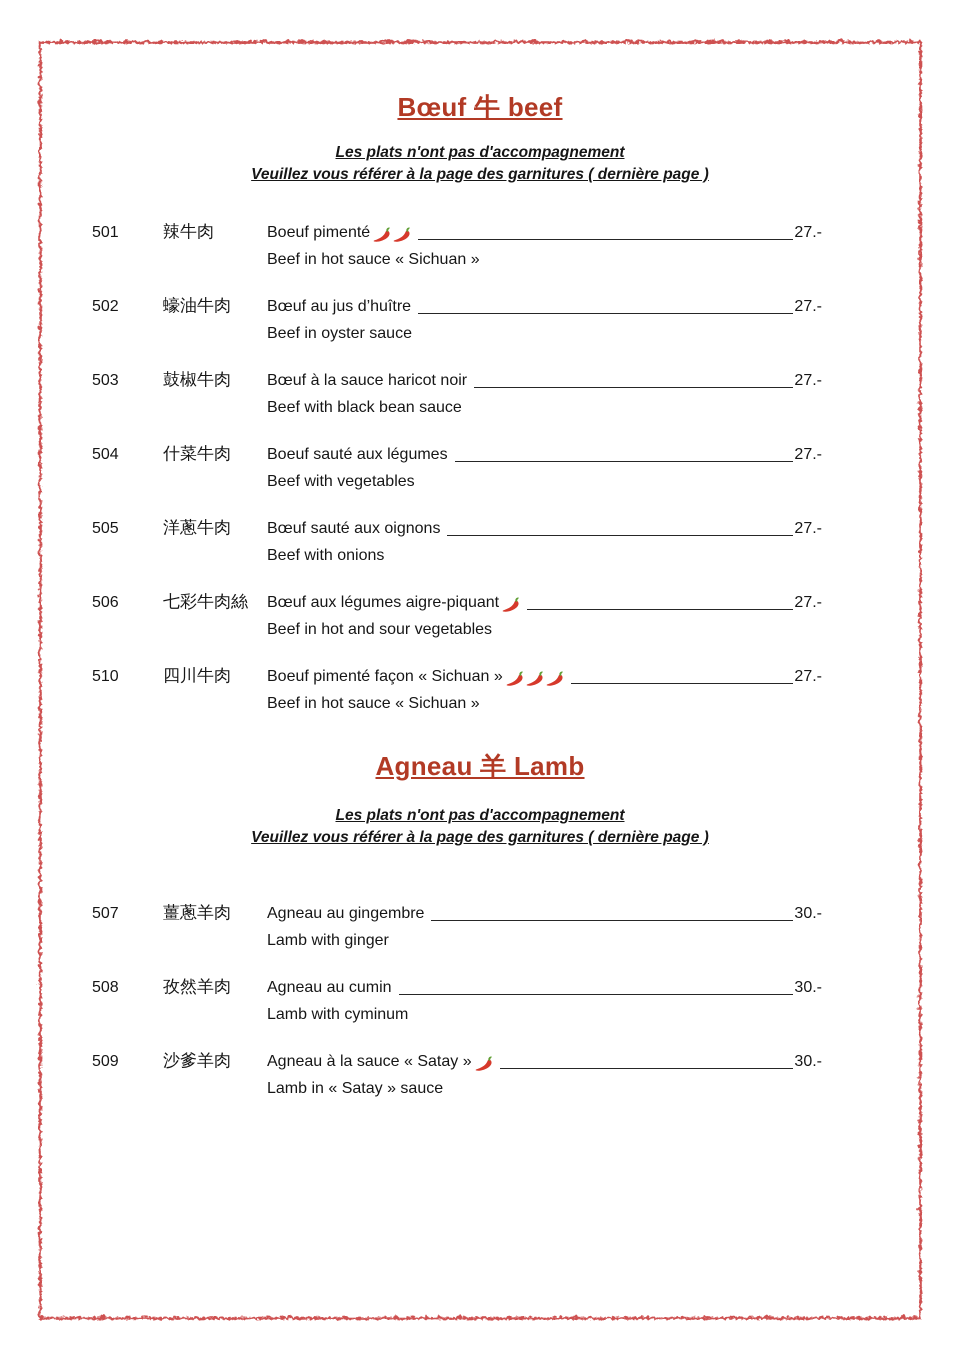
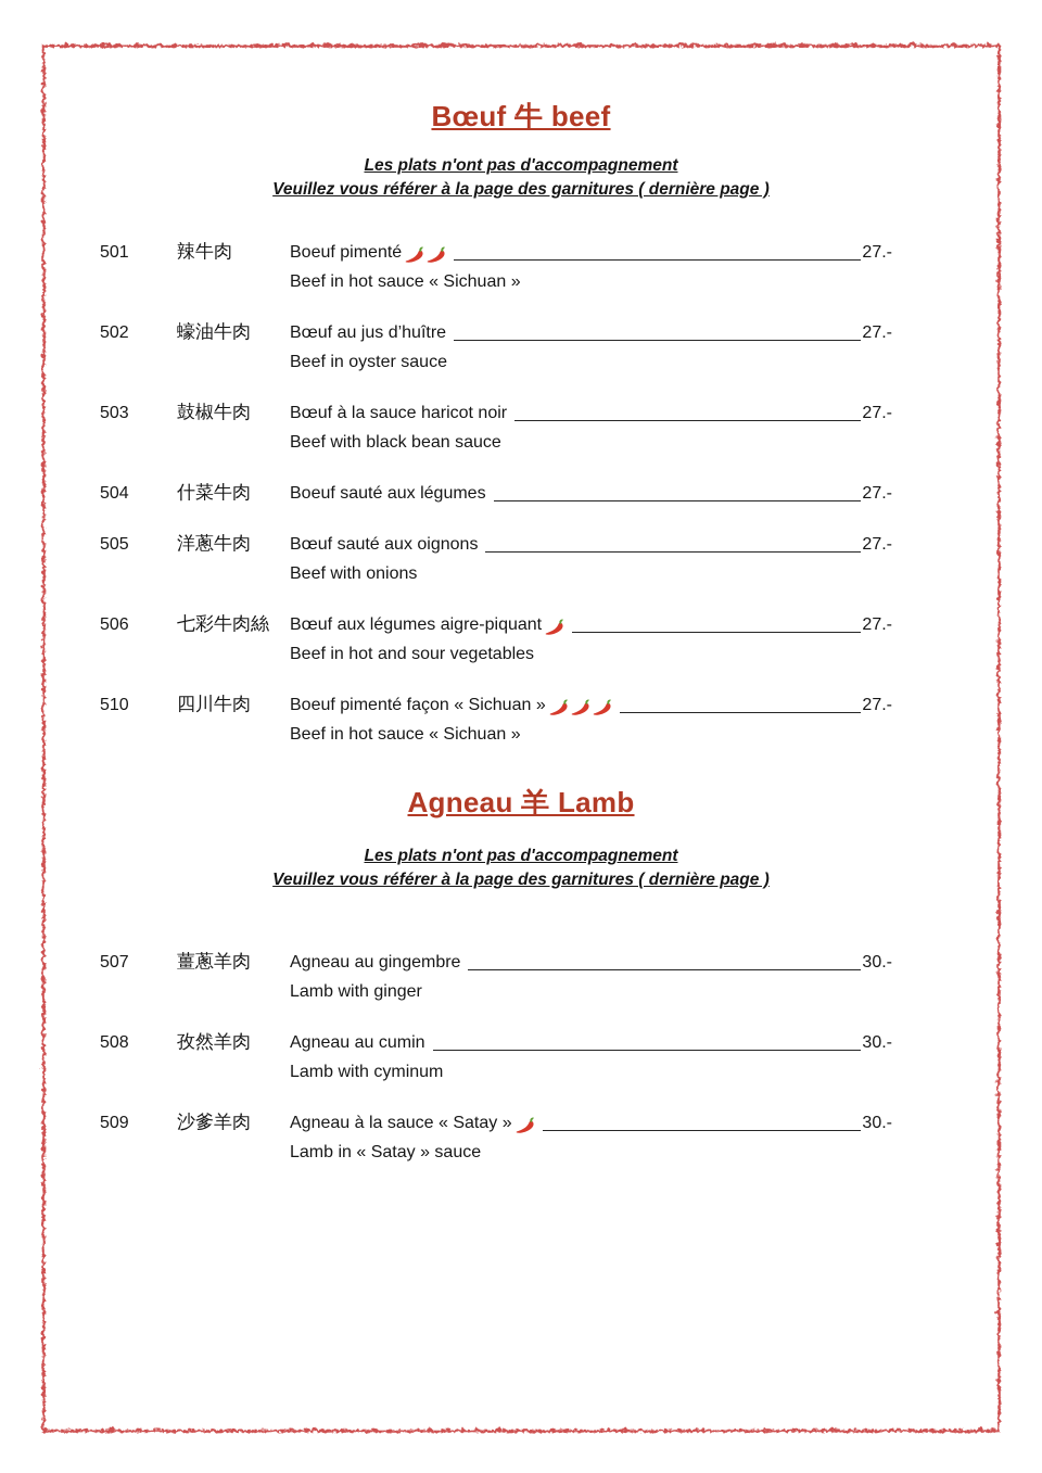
  Bœuf 牛 beef
  Les plats n'ont pas d'accompagnement
  Veuillez vous référer à la page des garnitures ( dernière page )
  501
  辣牛肉
  Boeuf pimenté
  27.-
  Beef in hot sauce « Sichuan »
  502
  蠔油牛肉
  Bœuf au jus d’huître
  27.-
  Beef in oyster sauce
  503
  鼓椒牛肉
  Bœuf à la sauce haricot noir
  27.-
  Beef with black bean sauce
  504
  什菜牛肉
  Boeuf sauté aux légumes
  27.-
- Beef with vegetables
  505
  洋蔥牛肉
  Bœuf sauté aux oignons
  27.-
  Beef with onions
  506
  七彩牛肉絲
  Bœuf aux légumes aigre-piquant
  27.-
  Beef in hot and sour vegetables
  510
  四川牛肉
  Boeuf pimenté façon « Sichuan »
  27.-
  Beef in hot sauce « Sichuan »
  Agneau 羊 Lamb
  Les plats n'ont pas d'accompagnement
  Veuillez vous référer à la page des garnitures ( dernière page )
  507
  薑蔥羊肉
  Agneau au gingembre
  30.-
  Lamb with ginger
  508
  孜然羊肉
  Agneau au cumin
  30.-
  Lamb with cyminum
  509
  沙爹羊肉
  Agneau à la sauce « Satay »
  30.-
  Lamb in « Satay » sauce
